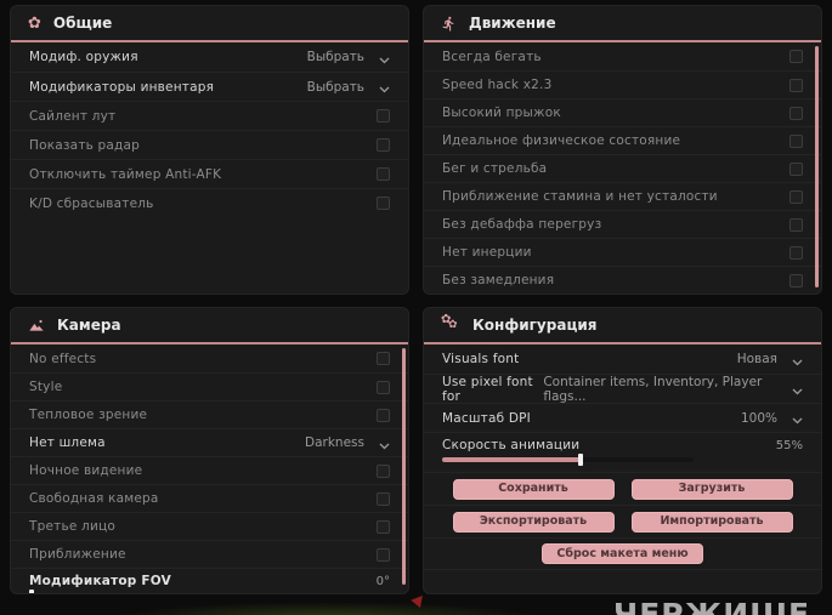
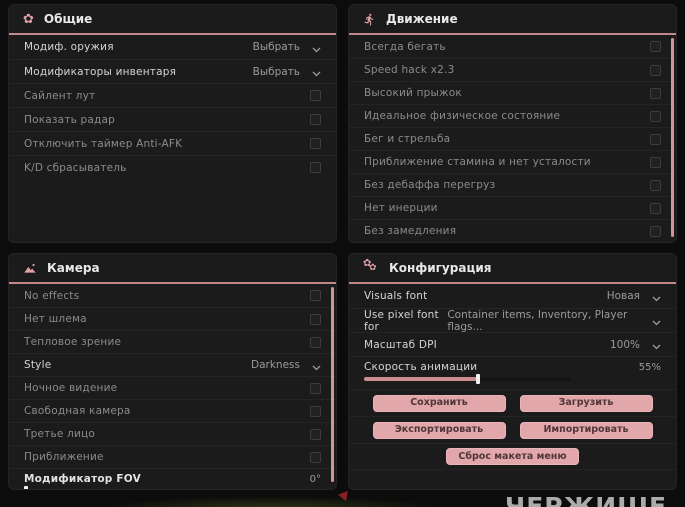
  ✿
  Общие
  Модиф. оружия
  Выбрать
  Модификаторы инвентаря
  Выбрать
  Сайлент лут
  Показать радар
  Отключить таймер Anti-AFK
  K/D сбрасыватель
  Движение
  Всегда бегать
  Speed hack x2.3
  Высокий прыжок
  Идеальное физическое состояние
  Бег и стрельба
  Приближение стамина и нет усталости
  Без дебаффа перегруз
  Нет инерции
  Без замедления
  Камера
  No effects
- Style
+ Нет шлема
  Тепловое зрение
- Нет шлема
+ Style
  Darkness
  Ночное видение
  Свободная камера
  Третье лицо
  Приближение
  Модификатор FOV
  0°
  ✿
  ✿
  Конфигурация
  Visuals font
  Новая
  Use pixel font for
  Container items, Inventory, Player flags...
  Масштаб DPI
  100%
  Скорость анимации
  55%
  Сохранить
  Загрузить
  Экспортировать
  Импортировать
  Сброс макета меню
